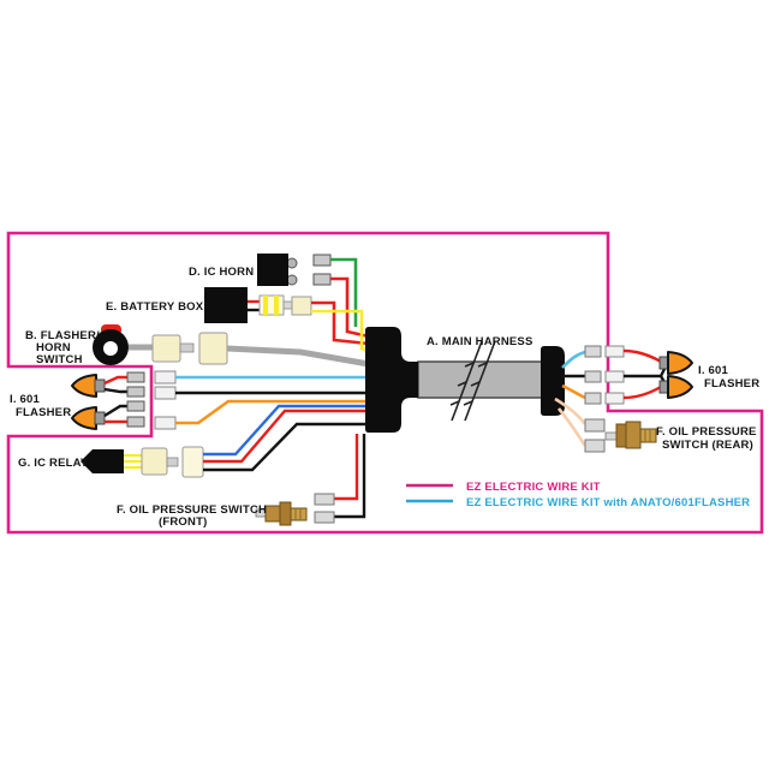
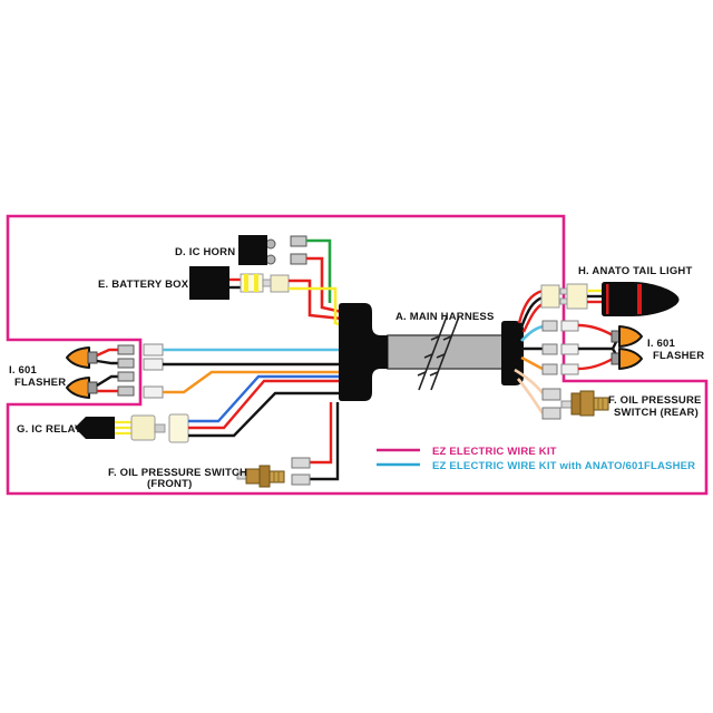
  D. IC HORN
  E. BATTERY BOX
- B. FLASHER/
- HORN
- SWITCH
  I. 601
  FLASHER
  G. IC RELAY
  F. OIL PRESSURE SWITCH
  (FRONT)
  A. MAIN HARNESS
+ H. ANATO TAIL LIGHT
  I. 601
  FLASHER
  F. OIL PRESSURE
  SWITCH (REAR)
  EZ ELECTRIC WIRE KIT
  EZ ELECTRIC WIRE KIT with ANATO/601FLASHER
